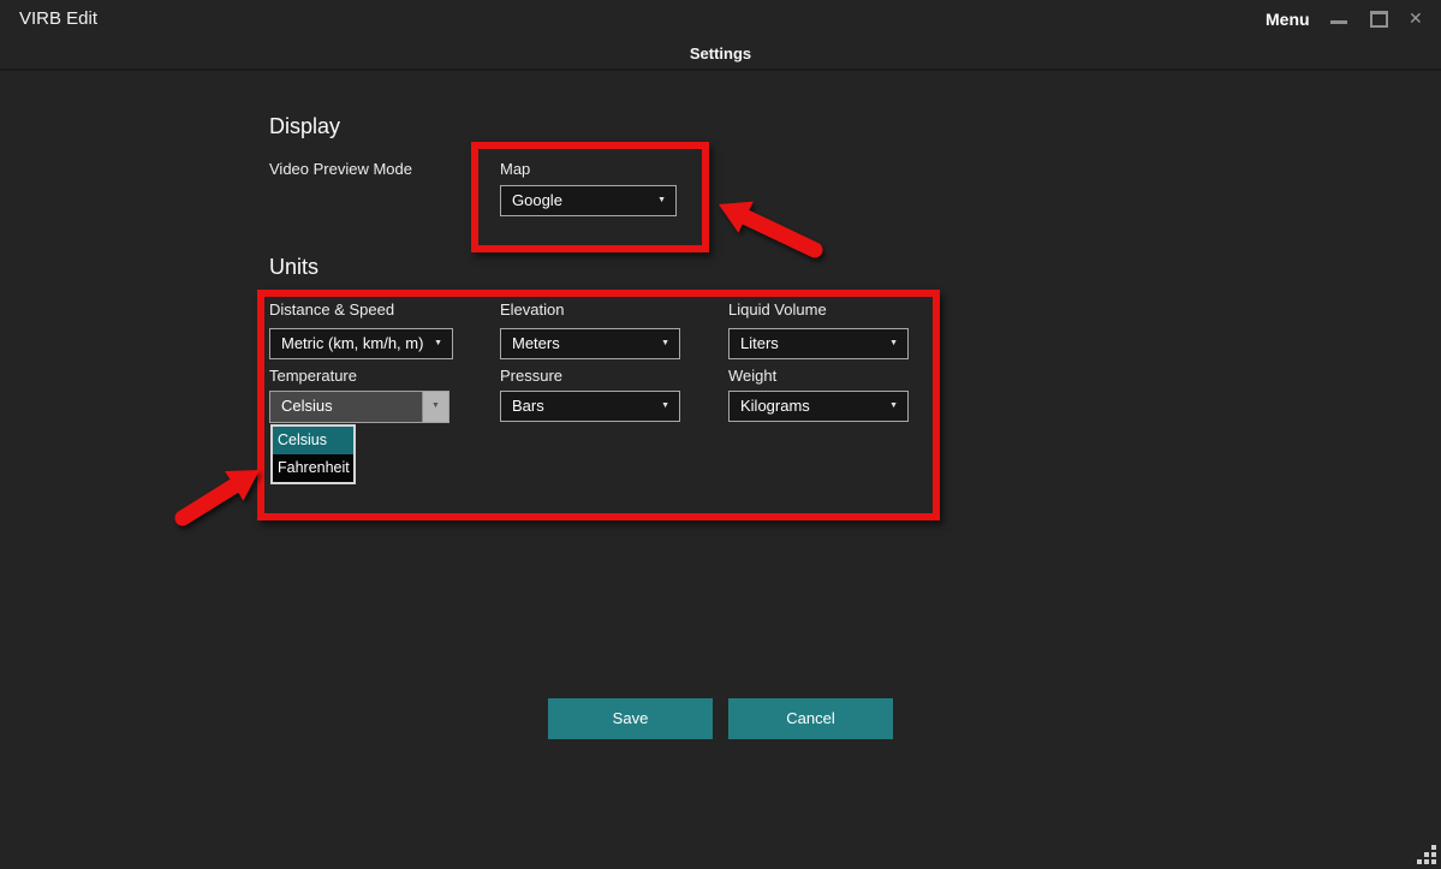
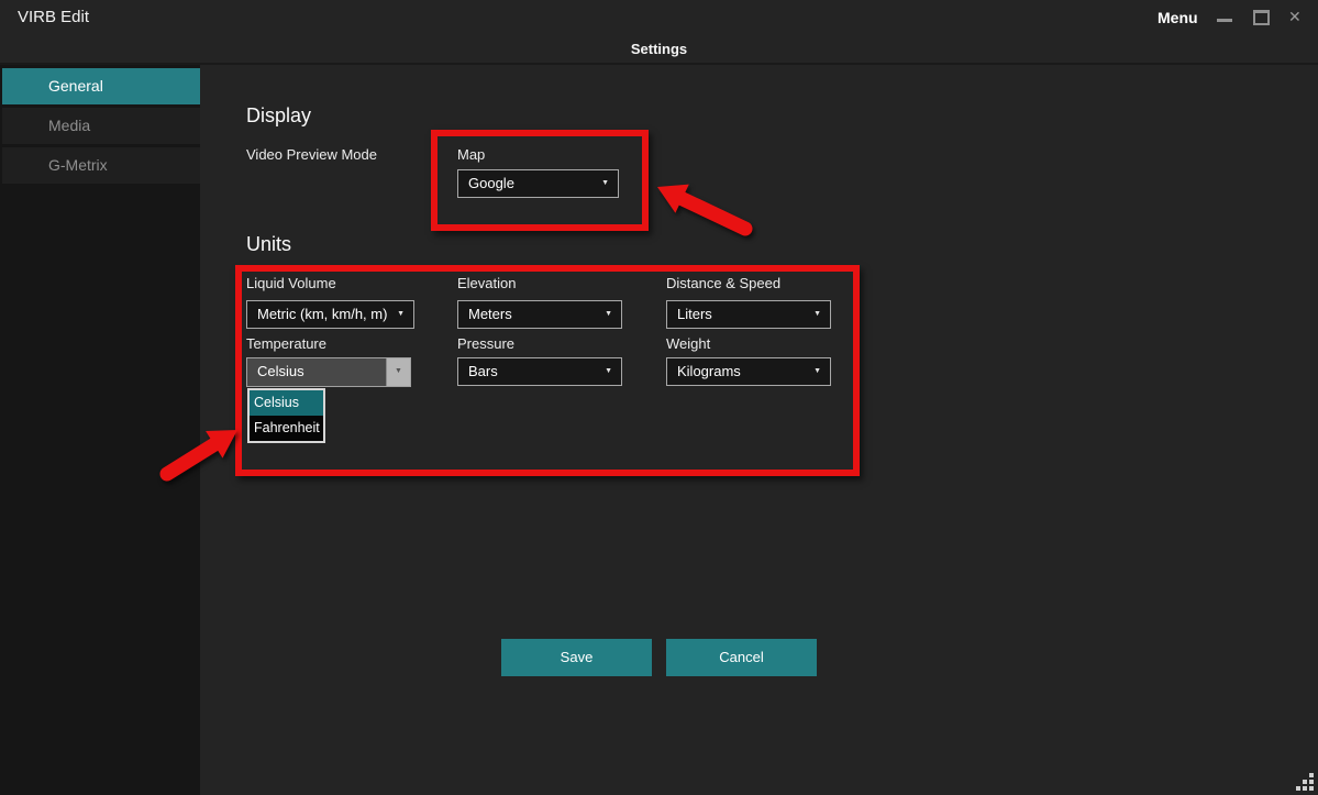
  VIRB Edit
  Menu
  ✕
  Settings
+ General
+ Media
+ G-Metrix
  Display
  Video Preview Mode
  Map
  Google
  Units
- Distance & Speed
+ Liquid Volume
  Elevation
- Liquid Volume
+ Distance & Speed
  Metric (km, km/h, m)
  Meters
  Liters
  Temperature
  Pressure
  Weight
  Celsius
  Bars
  Kilograms
  Celsius
  Fahrenheit
  Save
  Cancel
